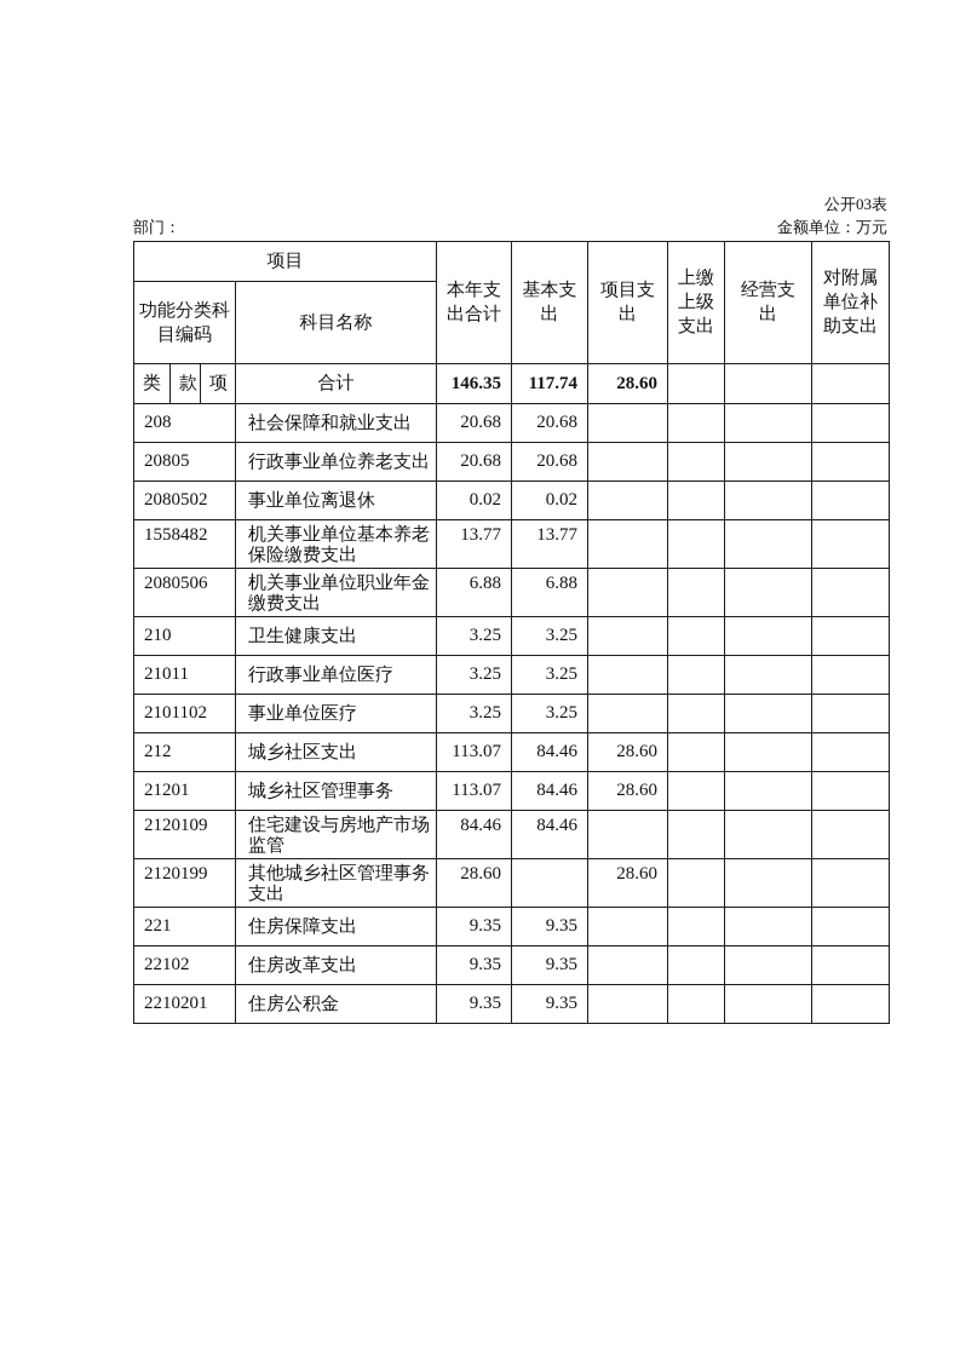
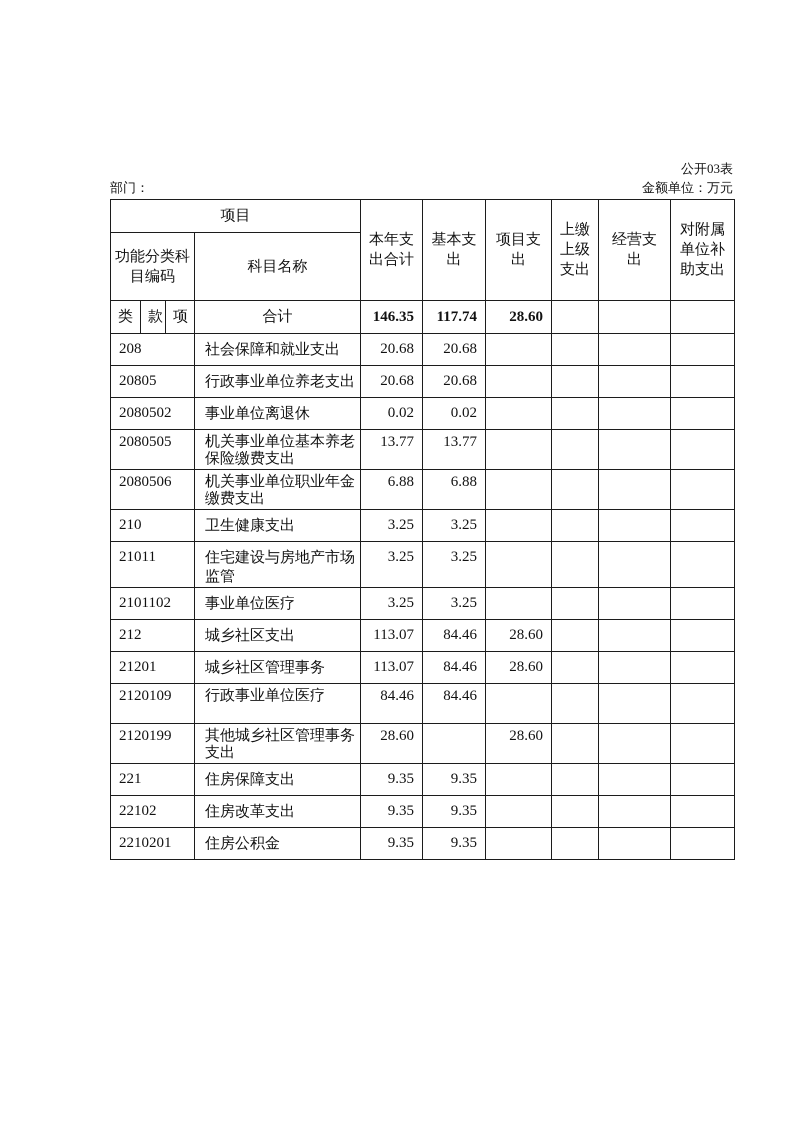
  公开03表
  部门：
  金额单位：万元
  项目	本年支出合计	基本支出	项目支出	上缴上级支出	经营支出	对附属单位补助支出
  功能分类科目编码	科目名称
  类	款	项	合计	146.35	117.74	28.60
  208	社会保障和就业支出	20.68	20.68
  20805	行政事业单位养老支出	20.68	20.68
  2080502	事业单位离退休	0.02	0.02
- 1558482	机关事业单位基本养老保险缴费支出	13.77	13.77
+ 2080505	机关事业单位基本养老保险缴费支出	13.77	13.77
  2080506	机关事业单位职业年金缴费支出	6.88	6.88
  210	卫生健康支出	3.25	3.25
- 21011	行政事业单位医疗	3.25	3.25
+ 21011	住宅建设与房地产市场监管	3.25	3.25
  2101102	事业单位医疗	3.25	3.25
  212	城乡社区支出	113.07	84.46	28.60
  21201	城乡社区管理事务	113.07	84.46	28.60
- 2120109	住宅建设与房地产市场监管	84.46	84.46
+ 2120109	行政事业单位医疗	84.46	84.46
  2120199	其他城乡社区管理事务支出	28.60		28.60
  221	住房保障支出	9.35	9.35
  22102	住房改革支出	9.35	9.35
  2210201	住房公积金	9.35	9.35
